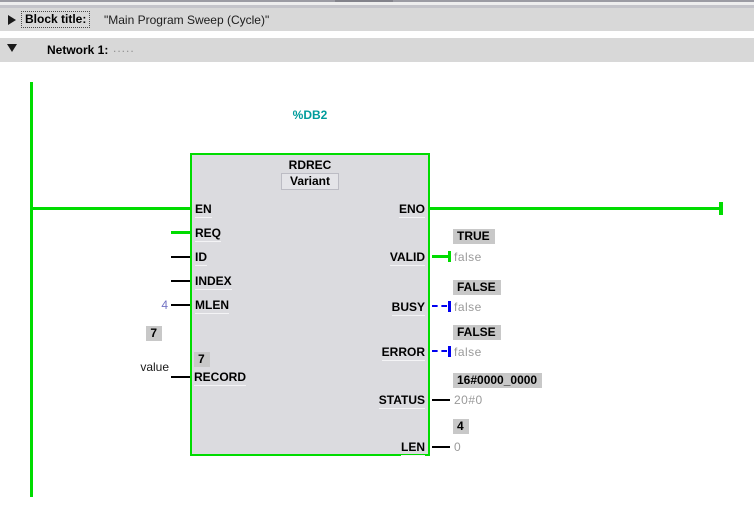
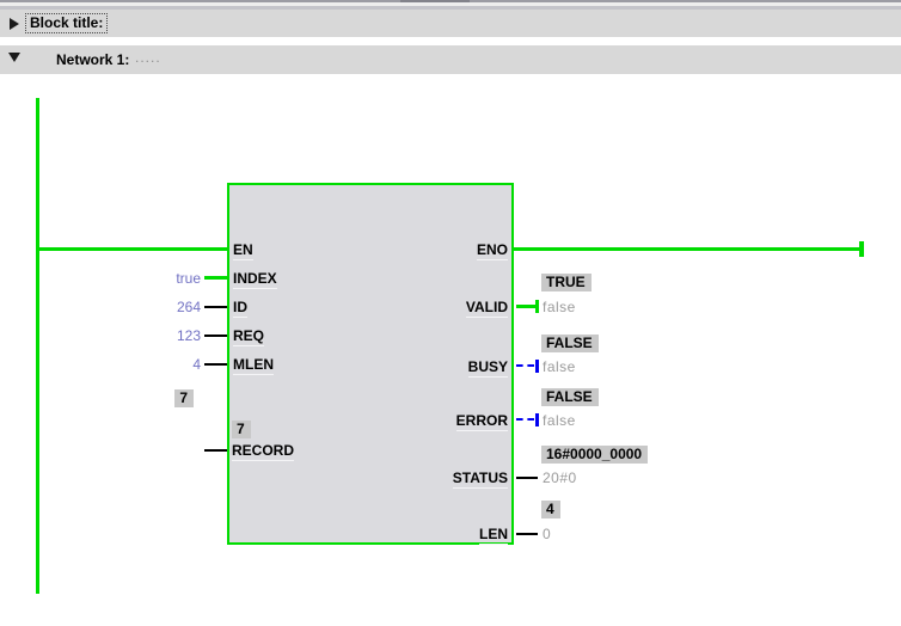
  Block title:
- "Main Program Sweep (Cycle)"
  Network 1:
  .....
- %DB2
- RDREC
- Variant
  EN
- REQ
+ INDEX
  ID
- INDEX
+ REQ
  MLEN
  RECORD
  ENO
  VALID
  BUSY
  ERROR
  STATUS
  LEN
+ true
+ 264
+ 123
  4
  7
- value
  7
  TRUE
  false
  FALSE
  false
  FALSE
  false
  16#0000_0000
  20#0
  4
  0
